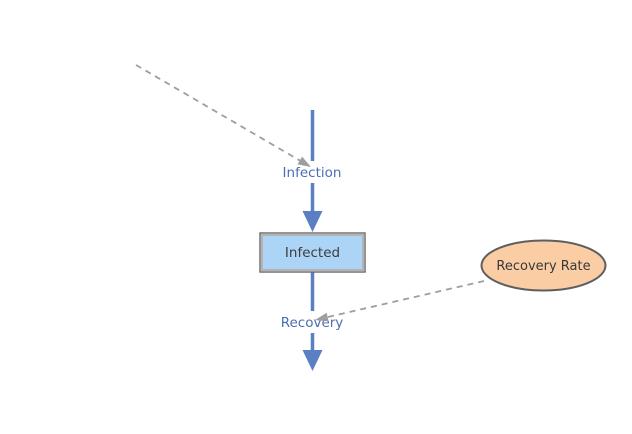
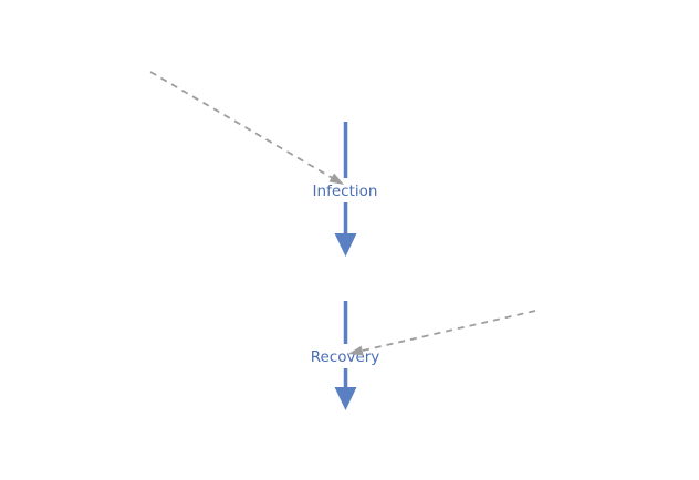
  Infection
  Recovery
- Infected
- Recovery Rate
